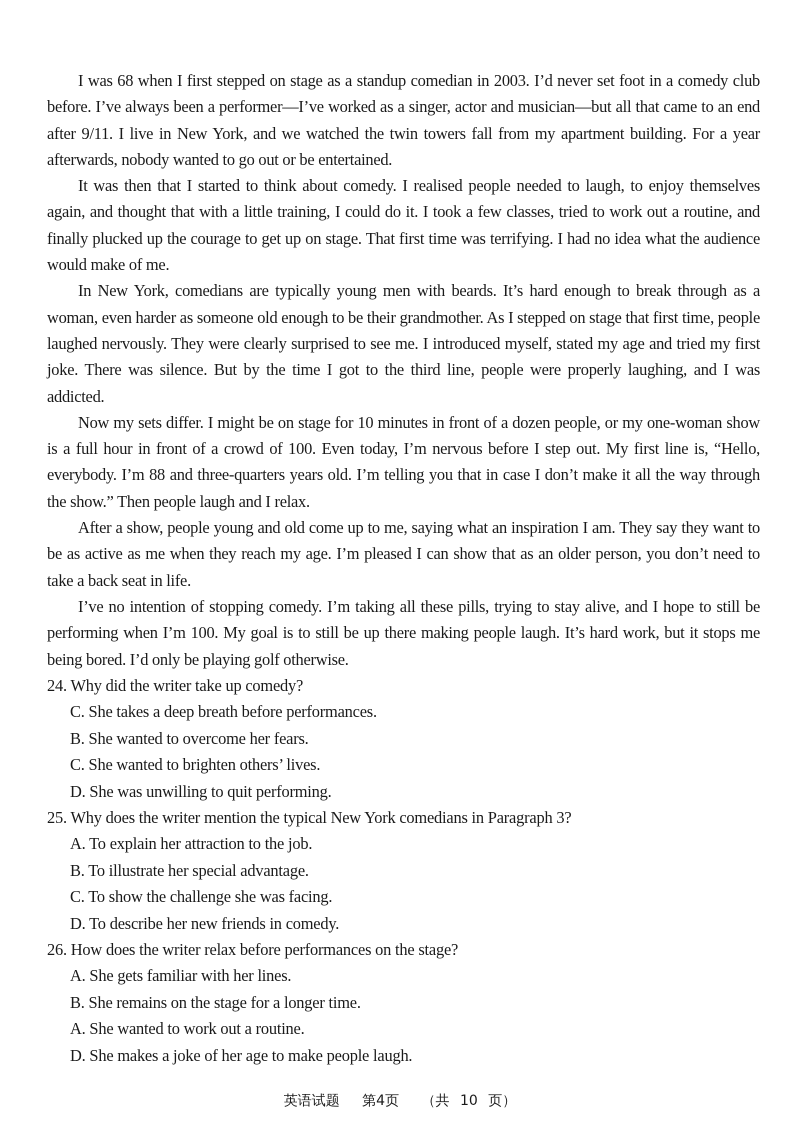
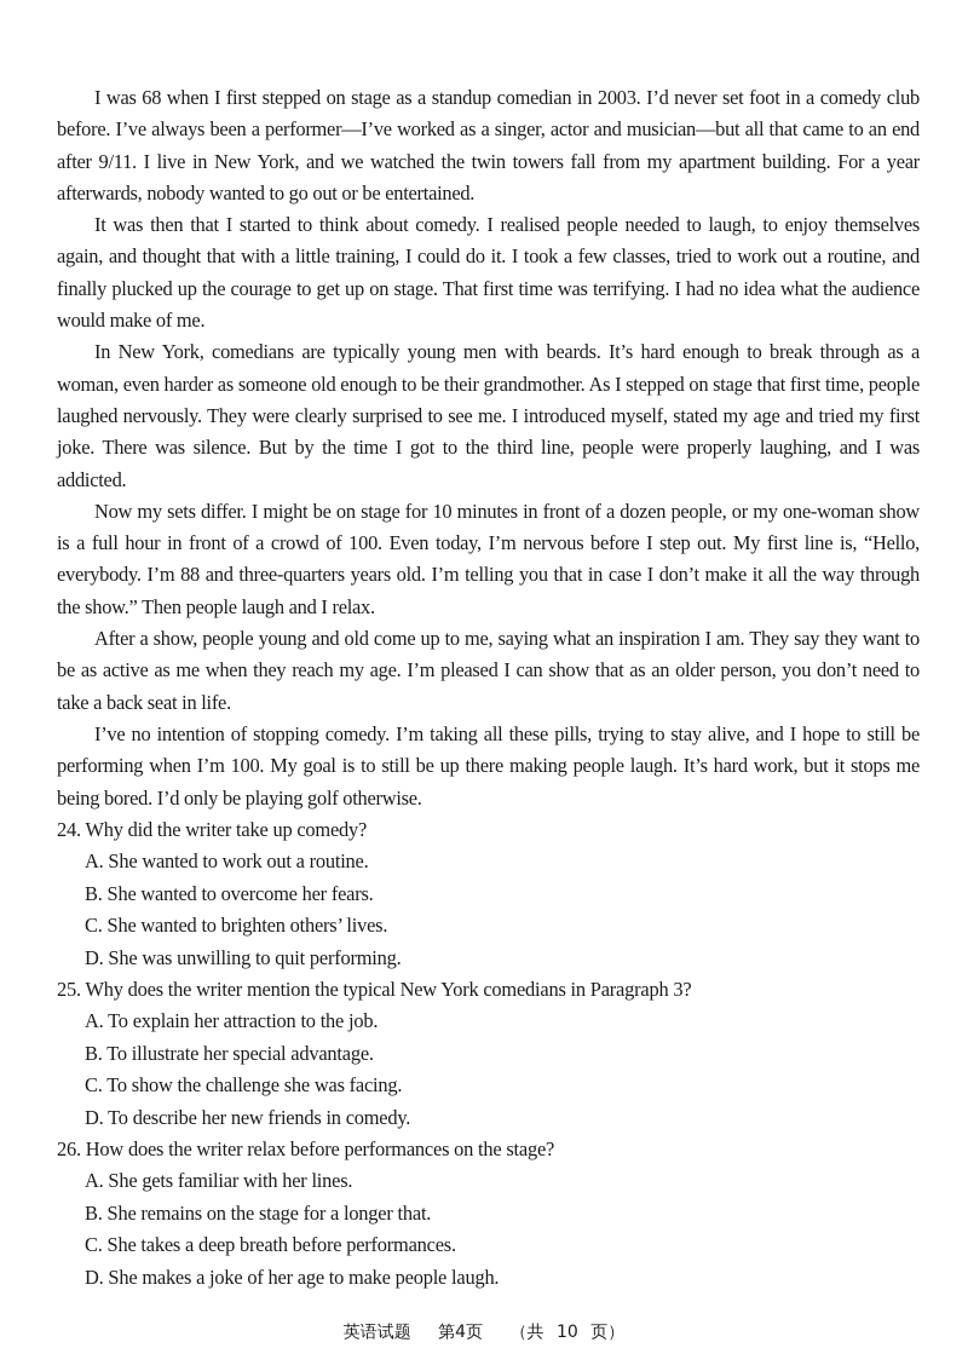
  I was 68 when I first stepped on stage as a standup comedian in 2003. I’d never set foot in a comedy club before. I’ve always been a performer—I’ve worked as a singer, actor and musician—but all that came to an end after 9/11. I live in New York, and we watched the twin towers fall from my apartment building. For a year afterwards, nobody wanted to go out or be entertained.
  It was then that I started to think about comedy. I realised people needed to laugh, to enjoy themselves again, and thought that with a little training, I could do it. I took a few classes, tried to work out a routine, and finally plucked up the courage to get up on stage. That first time was terrifying. I had no idea what the audience would make of me.
  In New York, comedians are typically young men with beards. It’s hard enough to break through as a woman, even harder as someone old enough to be their grandmother. As I stepped on stage that first time, people laughed nervously. They were clearly surprised to see me. I introduced myself, stated my age and tried my first joke. There was silence. But by the time I got to the third line, people were properly laughing, and I was addicted.
  Now my sets differ. I might be on stage for 10 minutes in front of a dozen people, or my one-woman show is a full hour in front of a crowd of 100. Even today, I’m nervous before I step out. My first line is, “Hello, everybody. I’m 88 and three-quarters years old. I’m telling you that in case I don’t make it all the way through the show.” Then people laugh and I relax.
  After a show, people young and old come up to me, saying what an inspiration I am. They say they want to be as active as me when they reach my age. I’m pleased I can show that as an older person, you don’t need to take a back seat in life.
  I’ve no intention of stopping comedy. I’m taking all these pills, trying to stay alive, and I hope to still be performing when I’m 100. My goal is to still be up there making people laugh. It’s hard work, but it stops me being bored. I’d only be playing golf otherwise.
  24. Why did the writer take up comedy?
- C. She takes a deep breath before performances.
+ A. She wanted to work out a routine.
  B. She wanted to overcome her fears.
  C. She wanted to brighten others’ lives.
  D. She was unwilling to quit performing.
  25. Why does the writer mention the typical New York comedians in Paragraph 3?
  A. To explain her attraction to the job.
  B. To illustrate her special advantage.
  C. To show the challenge she was facing.
  D. To describe her new friends in comedy.
  26. How does the writer relax before performances on the stage?
  A. She gets familiar with her lines.
- B. She remains on the stage for a longer time.
+ B. She remains on the stage for a longer that.
- A. She wanted to work out a routine.
+ C. She takes a deep breath before performances.
  D. She makes a joke of her age to make people laugh.
  英语试题 第4页 （共 10 页）
